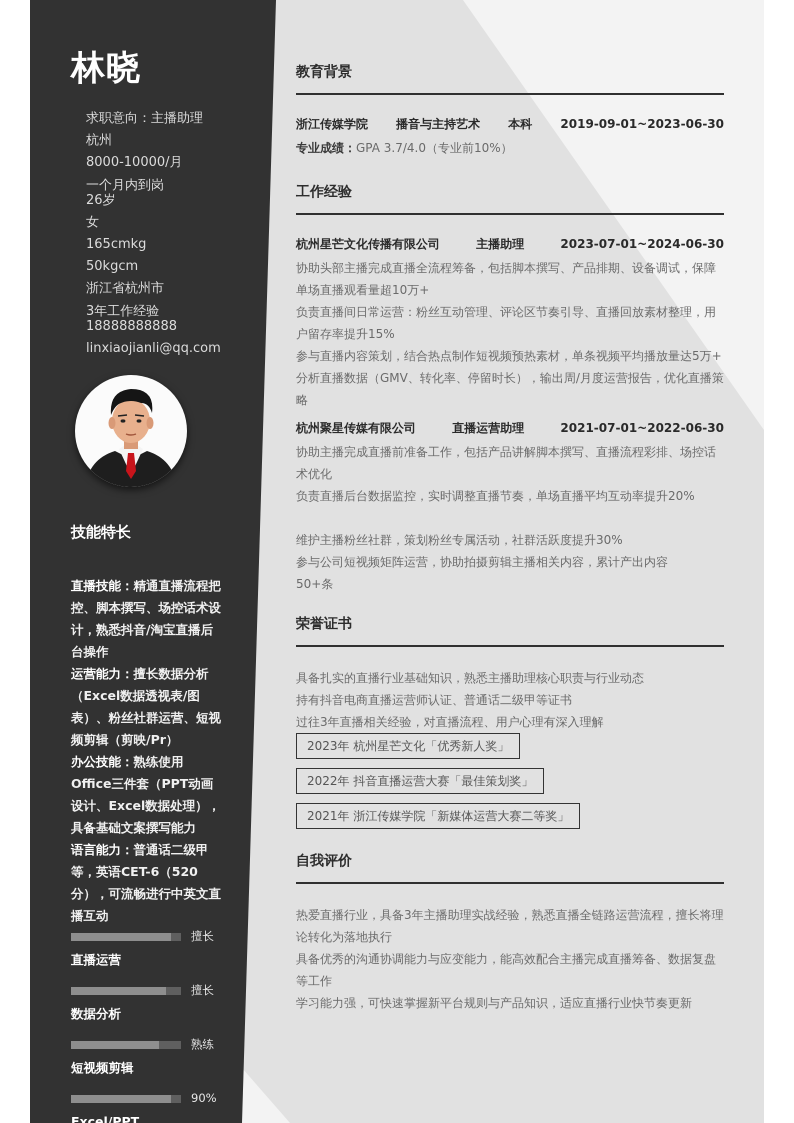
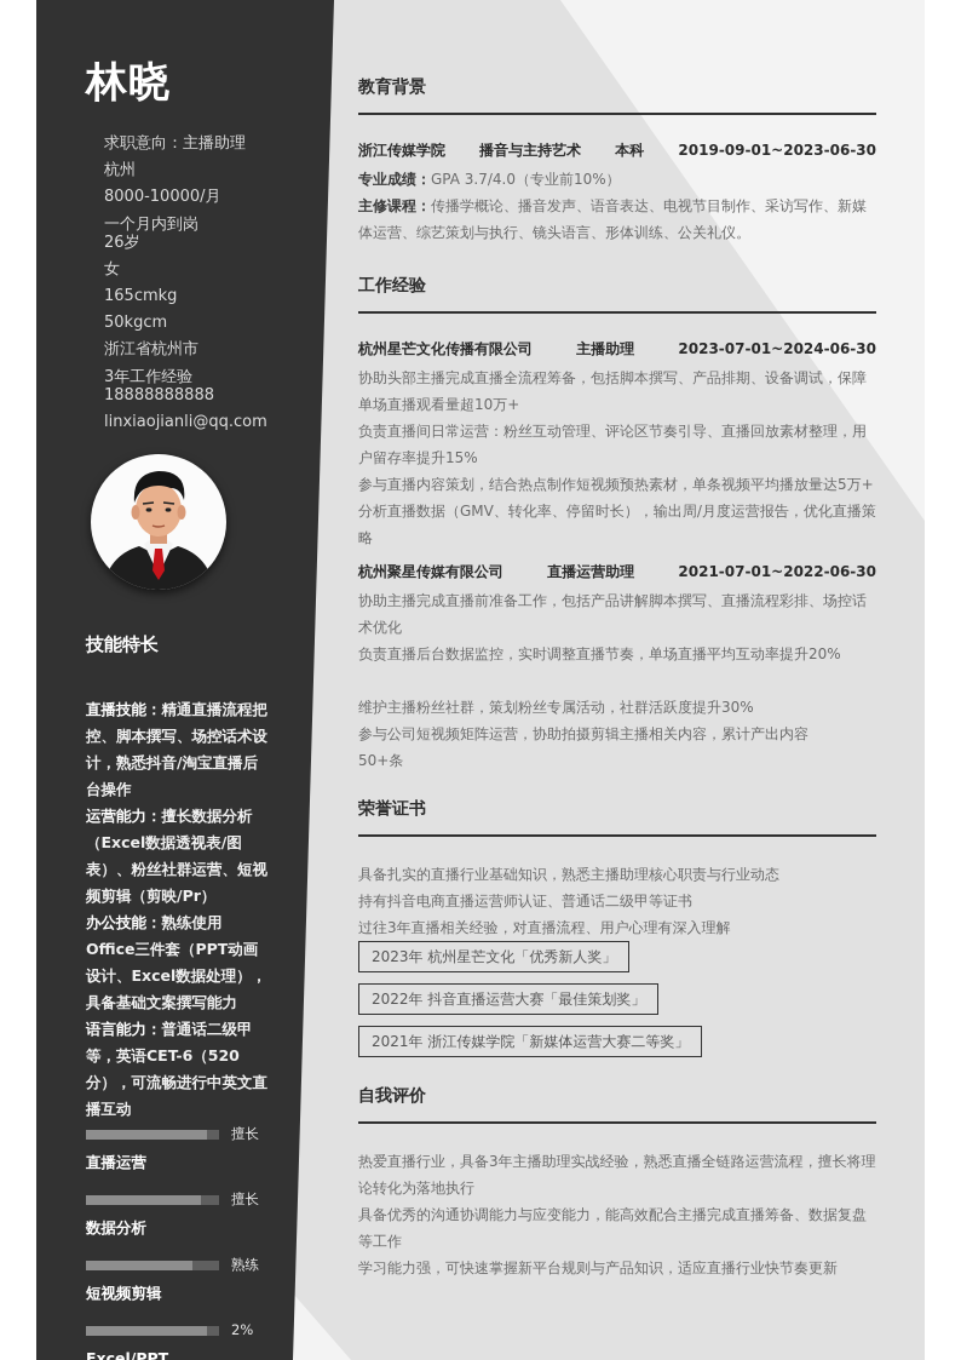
  林晓
  求职意向：主播助理
  杭州
  8000-10000/月
  一个月内到岗
  26岁
  女
  165cmkg
  50kgcm
  浙江省杭州市
  3年工作经验
  18888888888
  linxiaojianli@qq.com
  技能特长
  直播技能：精通直播流程把控、脚本撰写、场控话术设计，熟悉抖音/淘宝直播后台操作
  运营能力：擅长数据分析（Excel数据透视表/图表）、粉丝社群运营、短视频剪辑（剪映/Pr）
  办公技能：熟练使用Office三件套（PPT动画设计、Excel数据处理），具备基础文案撰写能力
  语言能力：普通话二级甲等，英语CET-6（520分），可流畅进行中英文直播互动
  擅长
  直播运营
  擅长
  数据分析
  熟练
  短视频剪辑
- 90%
+ 2%
  Excel/PPT
  教育背景
  浙江传媒学院
  播音与主持艺术
  本科
  2019-09-01~2023-06-30
  专业成绩：GPA 3.7/4.0（专业前10%）
+ 主修课程：传播学概论、播音发声、语音表达、电视节目制作、采访写作、新媒体运营、综艺策划与执行、镜头语言、形体训练、公关礼仪。
  工作经验
  杭州星芒文化传播有限公司
  主播助理
  2023-07-01~2024-06-30
  协助头部主播完成直播全流程筹备，包括脚本撰写、产品排期、设备调试，保障单场直播观看量超10万+
  负责直播间日常运营：粉丝互动管理、评论区节奏引导、直播回放素材整理，用户留存率提升15%
  参与直播内容策划，结合热点制作短视频预热素材，单条视频平均播放量达5万+
  分析直播数据（GMV、转化率、停留时长），输出周/月度运营报告，优化直播策略
  杭州聚星传媒有限公司
  直播运营助理
  2021-07-01~2022-06-30
  协助主播完成直播前准备工作，包括产品讲解脚本撰写、直播流程彩排、场控话术优化
  负责直播后台数据监控，实时调整直播节奏，单场直播平均互动率提升20%
  维护主播粉丝社群，策划粉丝专属活动，社群活跃度提升30%
  参与公司短视频矩阵运营，协助拍摄剪辑主播相关内容，累计产出内容50+条
  荣誉证书
  具备扎实的直播行业基础知识，熟悉主播助理核心职责与行业动态
  持有抖音电商直播运营师认证、普通话二级甲等证书
  过往3年直播相关经验，对直播流程、用户心理有深入理解
  2023年 杭州星芒文化「优秀新人奖」
  2022年 抖音直播运营大赛「最佳策划奖」
  2021年 浙江传媒学院「新媒体运营大赛二等奖」
  自我评价
  热爱直播行业，具备3年主播助理实战经验，熟悉直播全链路运营流程，擅长将理论转化为落地执行
  具备优秀的沟通协调能力与应变能力，能高效配合主播完成直播筹备、数据复盘等工作
  学习能力强，可快速掌握新平台规则与产品知识，适应直播行业快节奏更新
